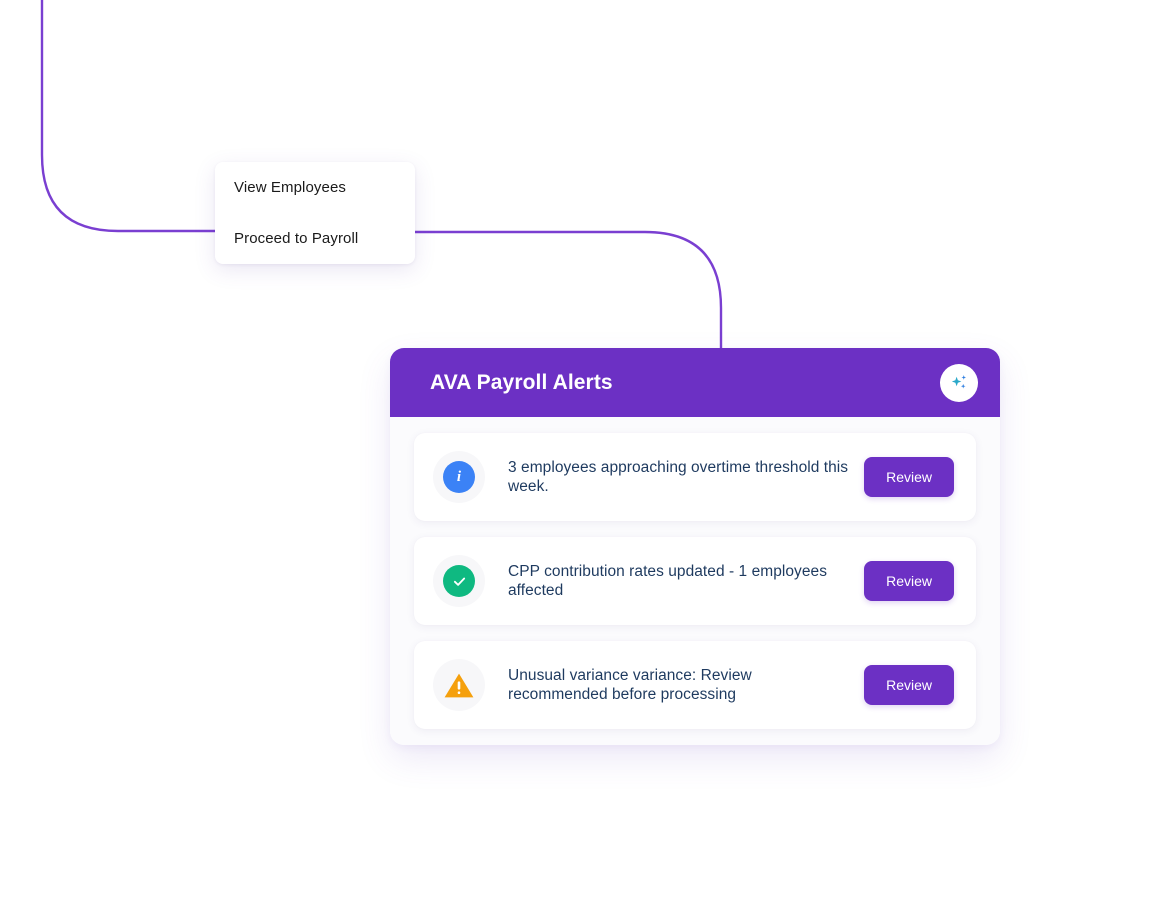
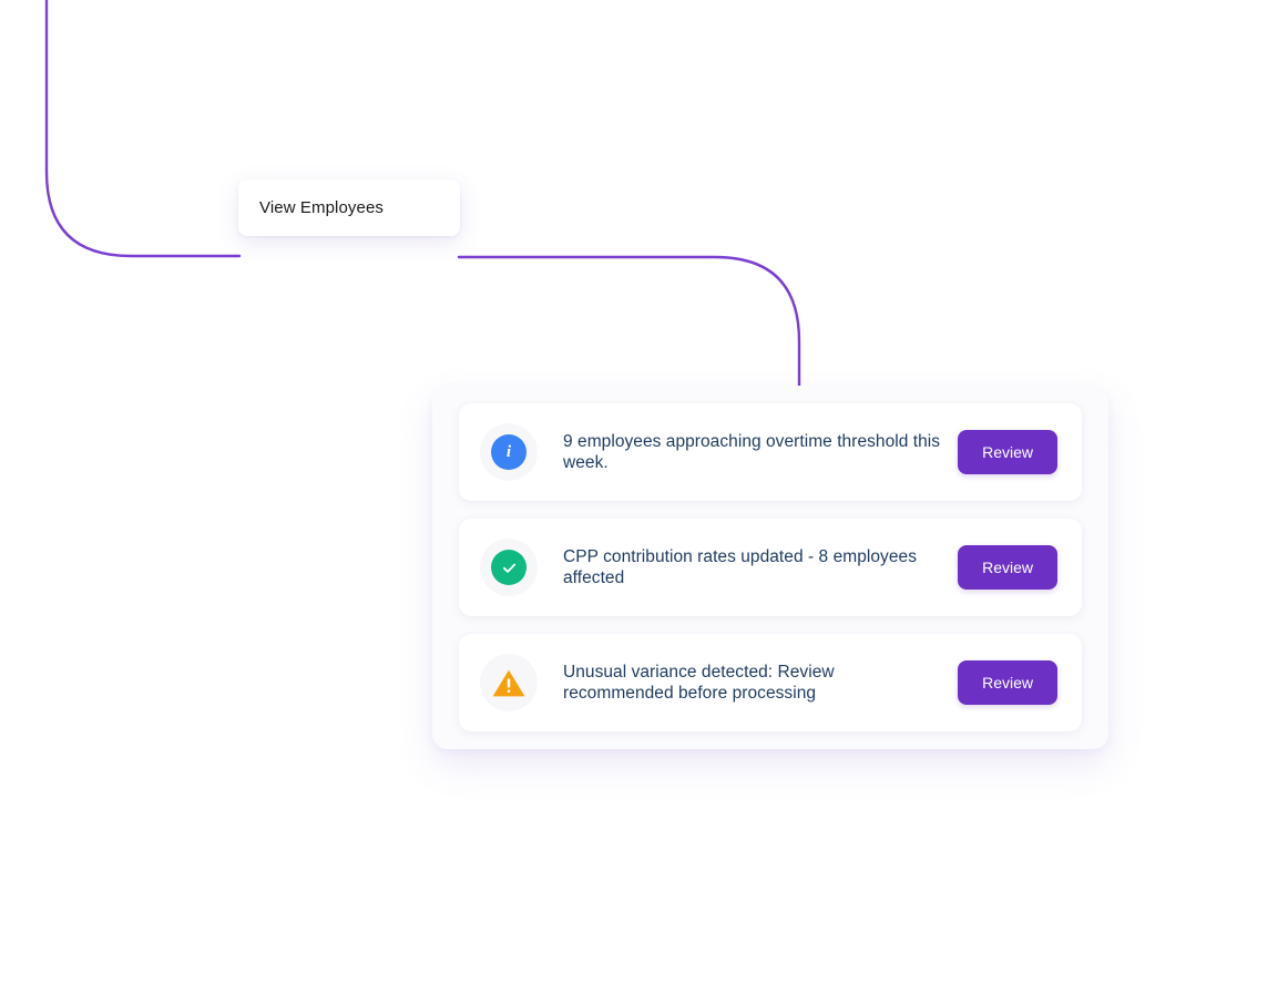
  View Employees
- Proceed to Payroll
- AVA Payroll Alerts
  i
- 3 employees approaching overtime threshold this week.
+ 9 employees approaching overtime threshold this week.
  Review
- CPP contribution rates updated - 1 employees affected
+ CPP contribution rates updated - 8 employees affected
  Review
- Unusual variance variance: Review recommended before processing
+ Unusual variance detected: Review recommended before processing
  Review
